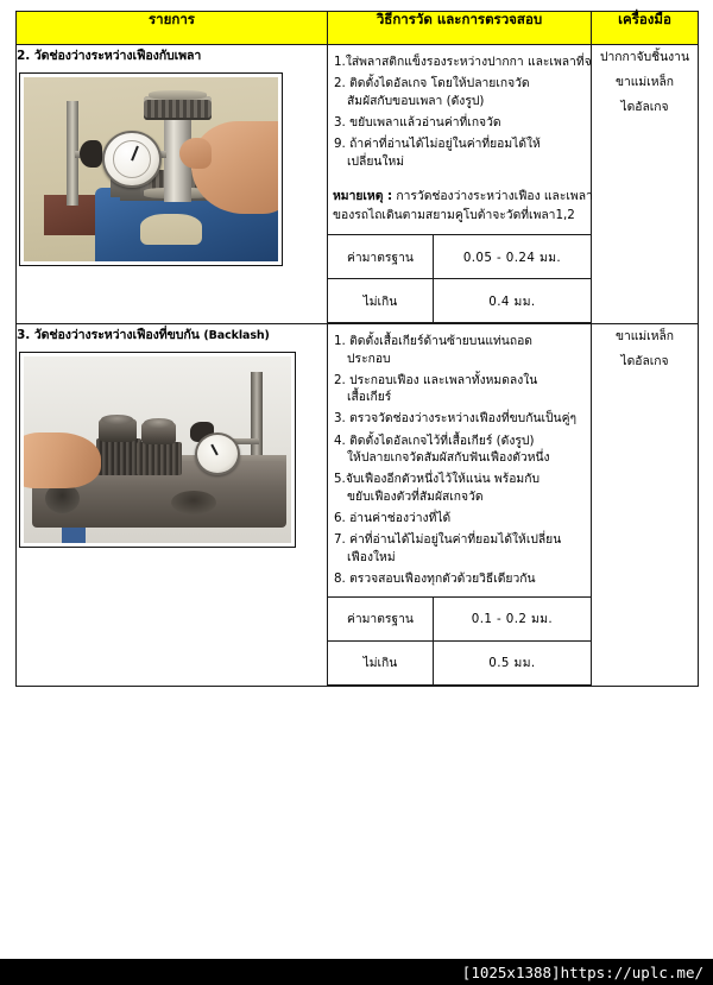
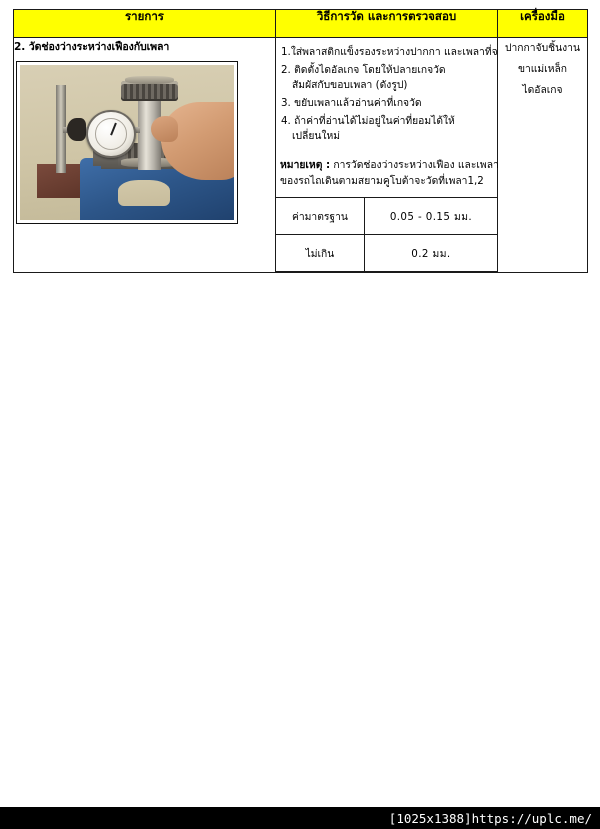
  รายการ	วิธีการวัด และการตรวจสอบ	เครื่องมือ
- 2. วัดช่องว่างระหว่างเฟืองกับเพลา	1.ใส่พลาสติกแข็งรองระหว่างปากกา และเพลาที่จ 2. ติดตั้งไดอัลเกจ โดยให้ปลายเกจวัด สัมผัสกับขอบเพลา (ดังรูป) 3. ขยับเพลาแล้วอ่านค่าที่เกจวัด 9. ถ้าค่าที่อ่านได้ไม่อยู่ในค่าที่ยอมได้ให้ เปลี่ยนใหม่ หมายเหตุ : การวัดช่องว่างระหว่างเฟือง และเพลา ของรถไถเดินตามสยามคูโบต้าจะวัดที่เพลา1,2
+ 2. วัดช่องว่างระหว่างเฟืองกับเพลา	1.ใส่พลาสติกแข็งรองระหว่างปากกา และเพลาที่จ 2. ติดตั้งไดอัลเกจ โดยให้ปลายเกจวัด สัมผัสกับขอบเพลา (ดังรูป) 3. ขยับเพลาแล้วอ่านค่าที่เกจวัด 4. ถ้าค่าที่อ่านได้ไม่อยู่ในค่าที่ยอมได้ให้ เปลี่ยนใหม่ หมายเหตุ : การวัดช่องว่างระหว่างเฟือง และเพลา ของรถไถเดินตามสยามคูโบต้าจะวัดที่เพลา1,2
- ค่ามาตรฐาน	0.05 - 0.24 มม.
+ ค่ามาตรฐาน	0.05 - 0.15 มม.
- ไม่เกิน	0.4 มม.
+ ไม่เกิน	0.2 มม.
  		ปากกาจับชิ้นงาน ขาแม่เหล็ก ไดอัลเกจ
- 3. วัดช่องว่างระหว่างเฟืองที่ขบกัน (Backlash)	1. ติดตั้งเสื้อเกียร์ด้านซ้ายบนแท่นถอด ประกอบ 2. ประกอบเฟือง และเพลาทั้งหมดลงใน เสื้อเกียร์ 3. ตรวจวัดช่องว่างระหว่างเฟืองที่ขบกันเป็นคู่ๆ 4. ติดตั้งไดอัลเกจไว้ที่เสื้อเกียร์ (ดังรูป) ให้ปลายเกจวัดสัมผัสกับฟันเฟืองตัวหนึ่ง 5.จับเฟืองอีกตัวหนึ่งไว้ให้แน่น พร้อมกับ ขยับเฟืองตัวที่สัมผัสเกจวัด 6. อ่านค่าช่องว่างที่ได้ 7. ค่าที่อ่านได้ไม่อยู่ในค่าที่ยอมได้ให้เปลี่ยน เฟืองใหม่ 8. ตรวจสอบเฟืองทุกตัวด้วยวิธีเดียวกัน
- ค่ามาตรฐาน	0.1 - 0.2 มม.
- ไม่เกิน	0.5 มม.
- 		ขาแม่เหล็ก ไดอัลเกจ
  [1025x1388]https://uplc.me/
